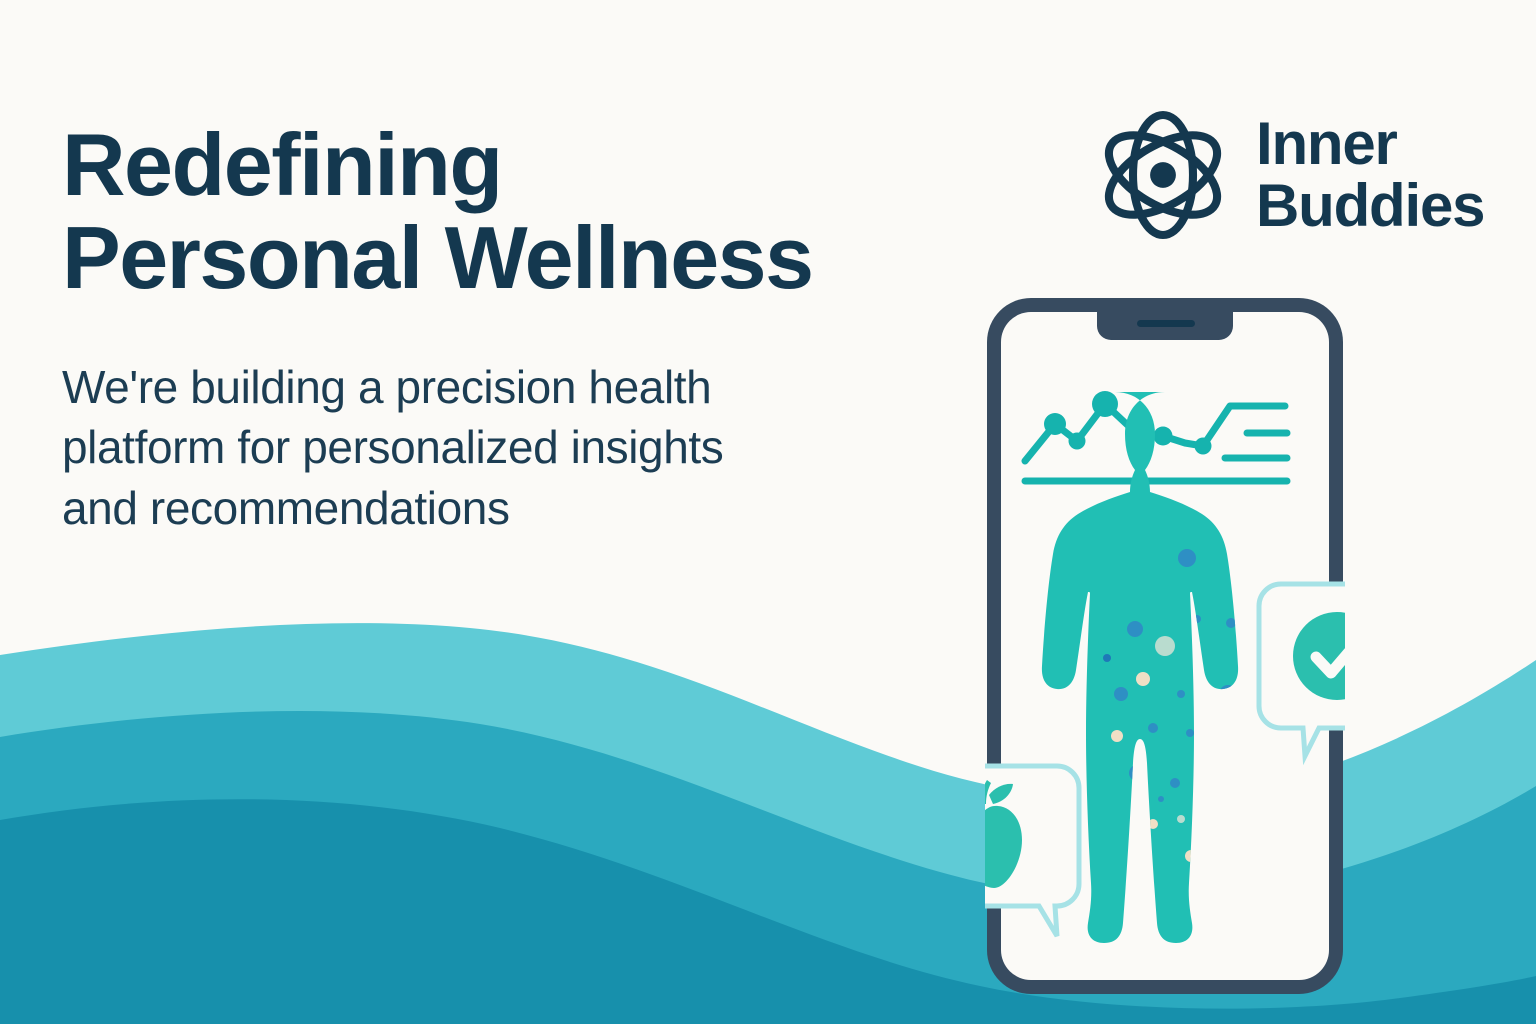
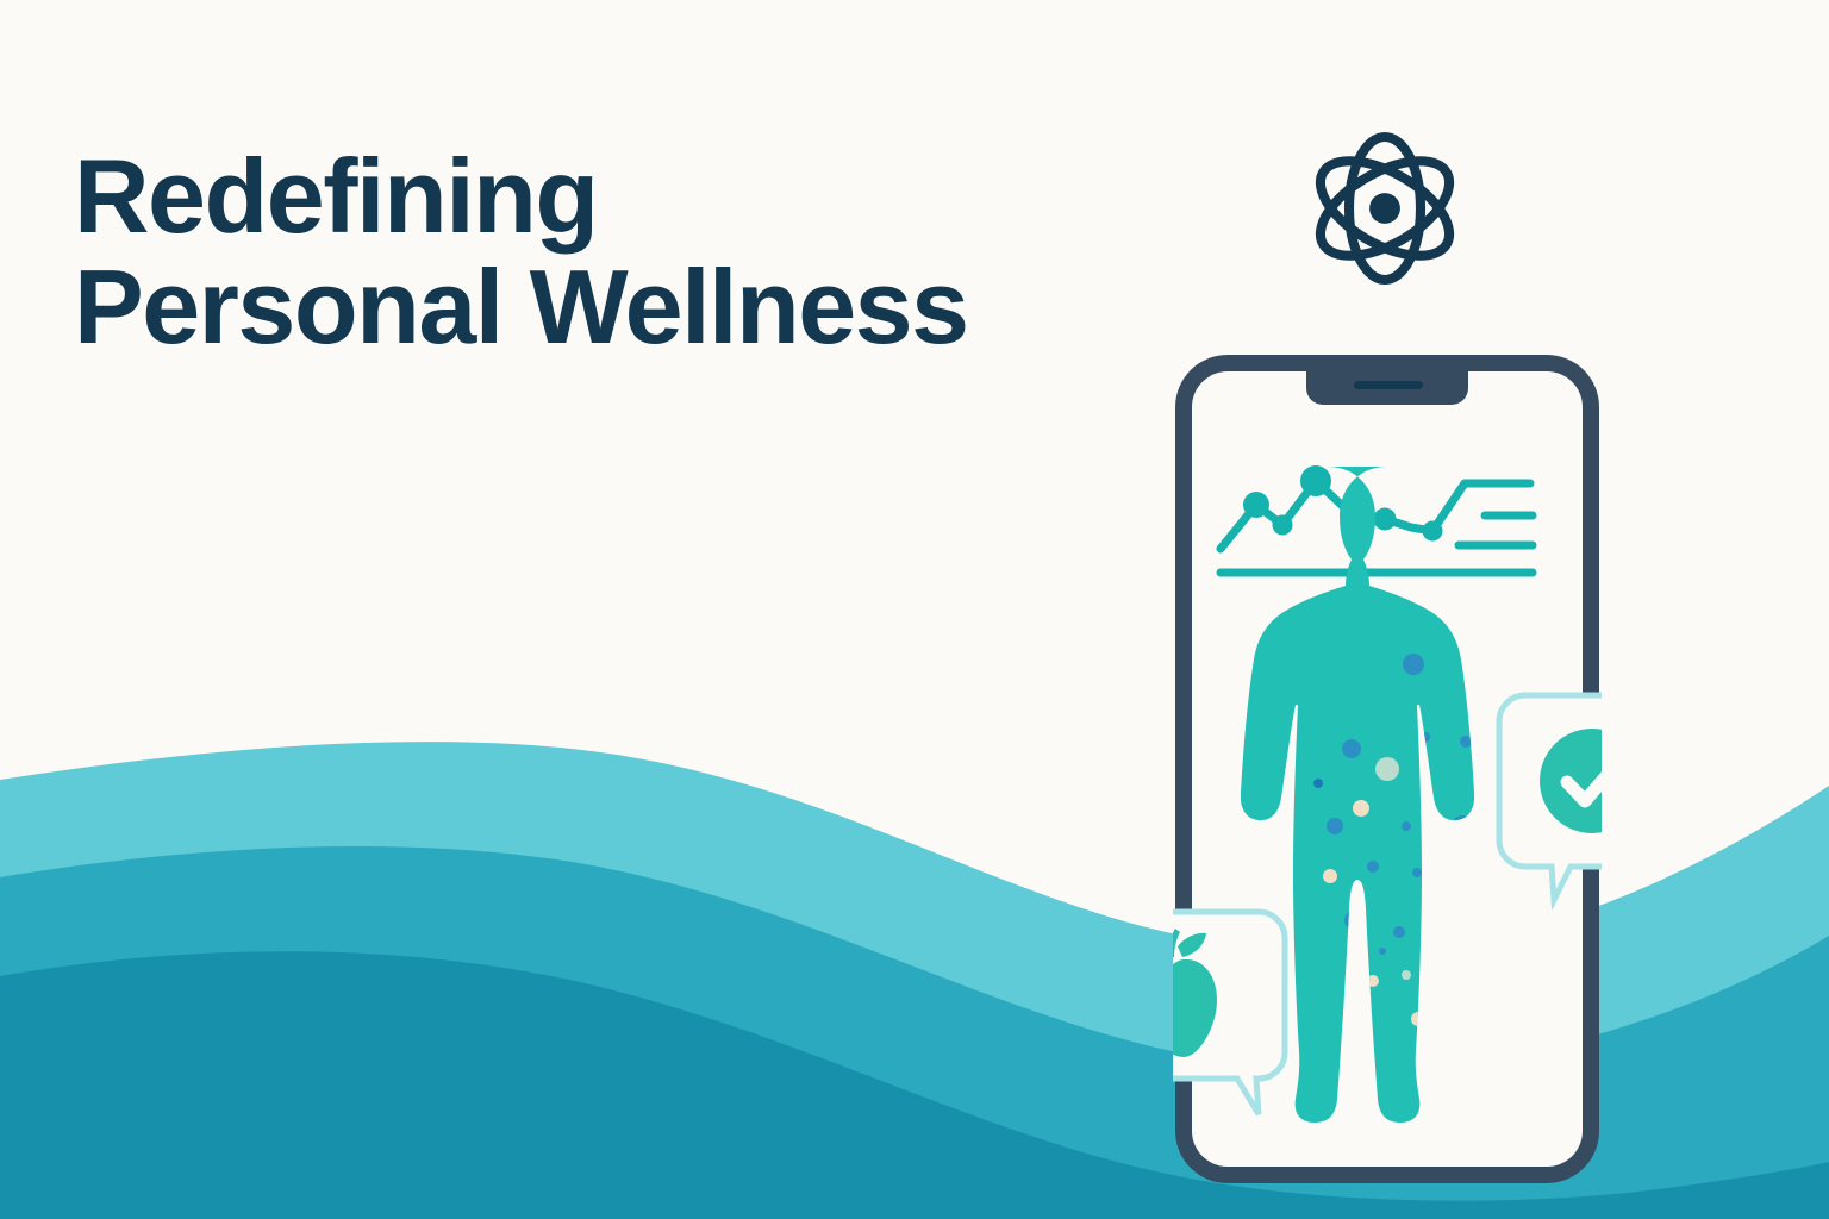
  Redefining
  Personal Wellness
- We're building a precision health
- platform for personalized insights
- and recommendations
- Inner
- Buddies
